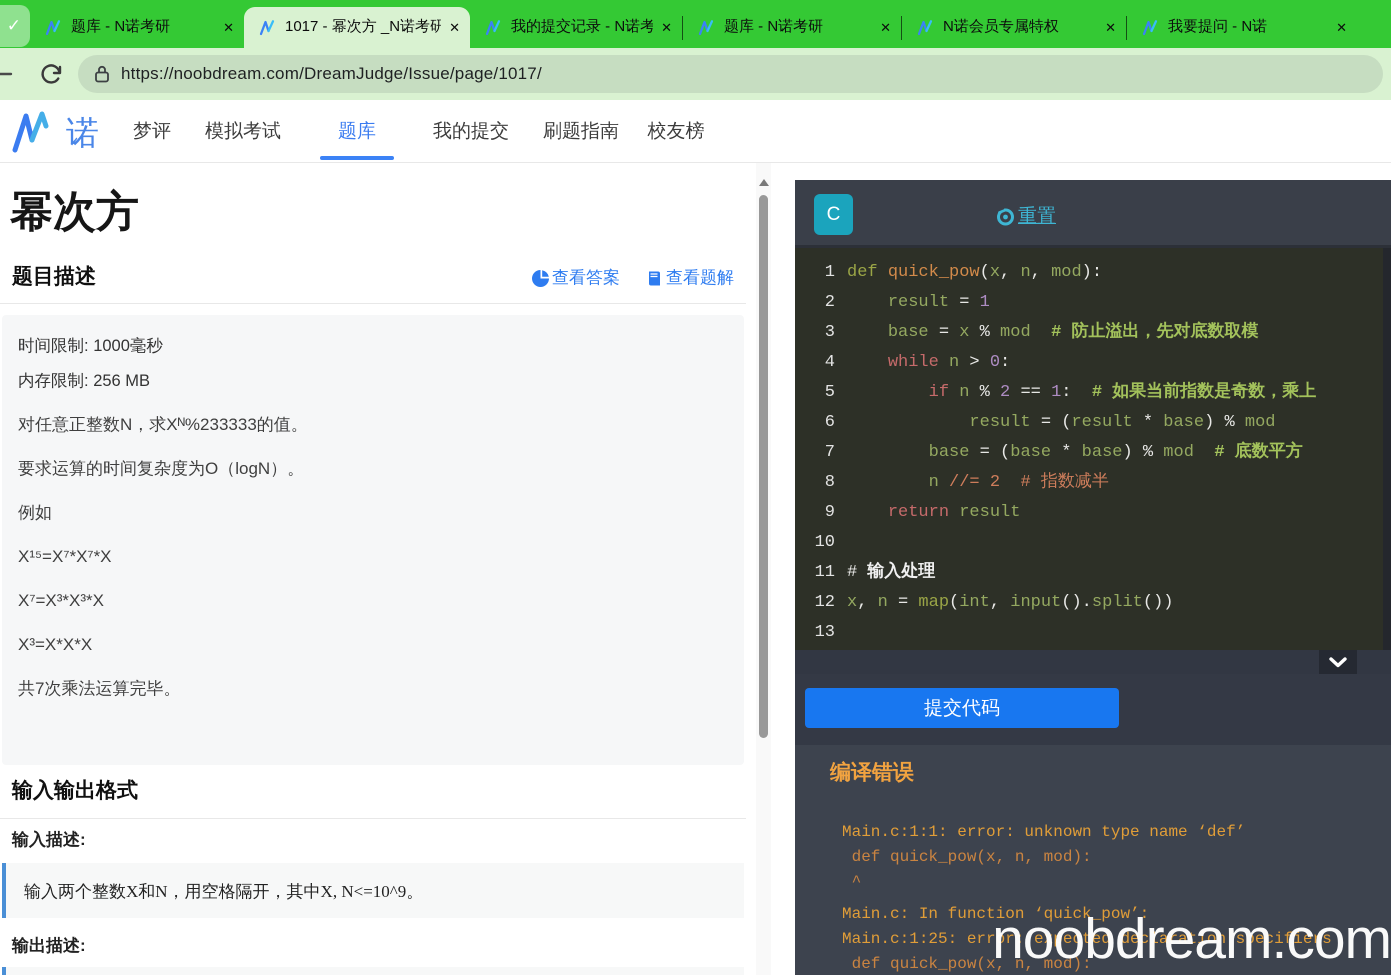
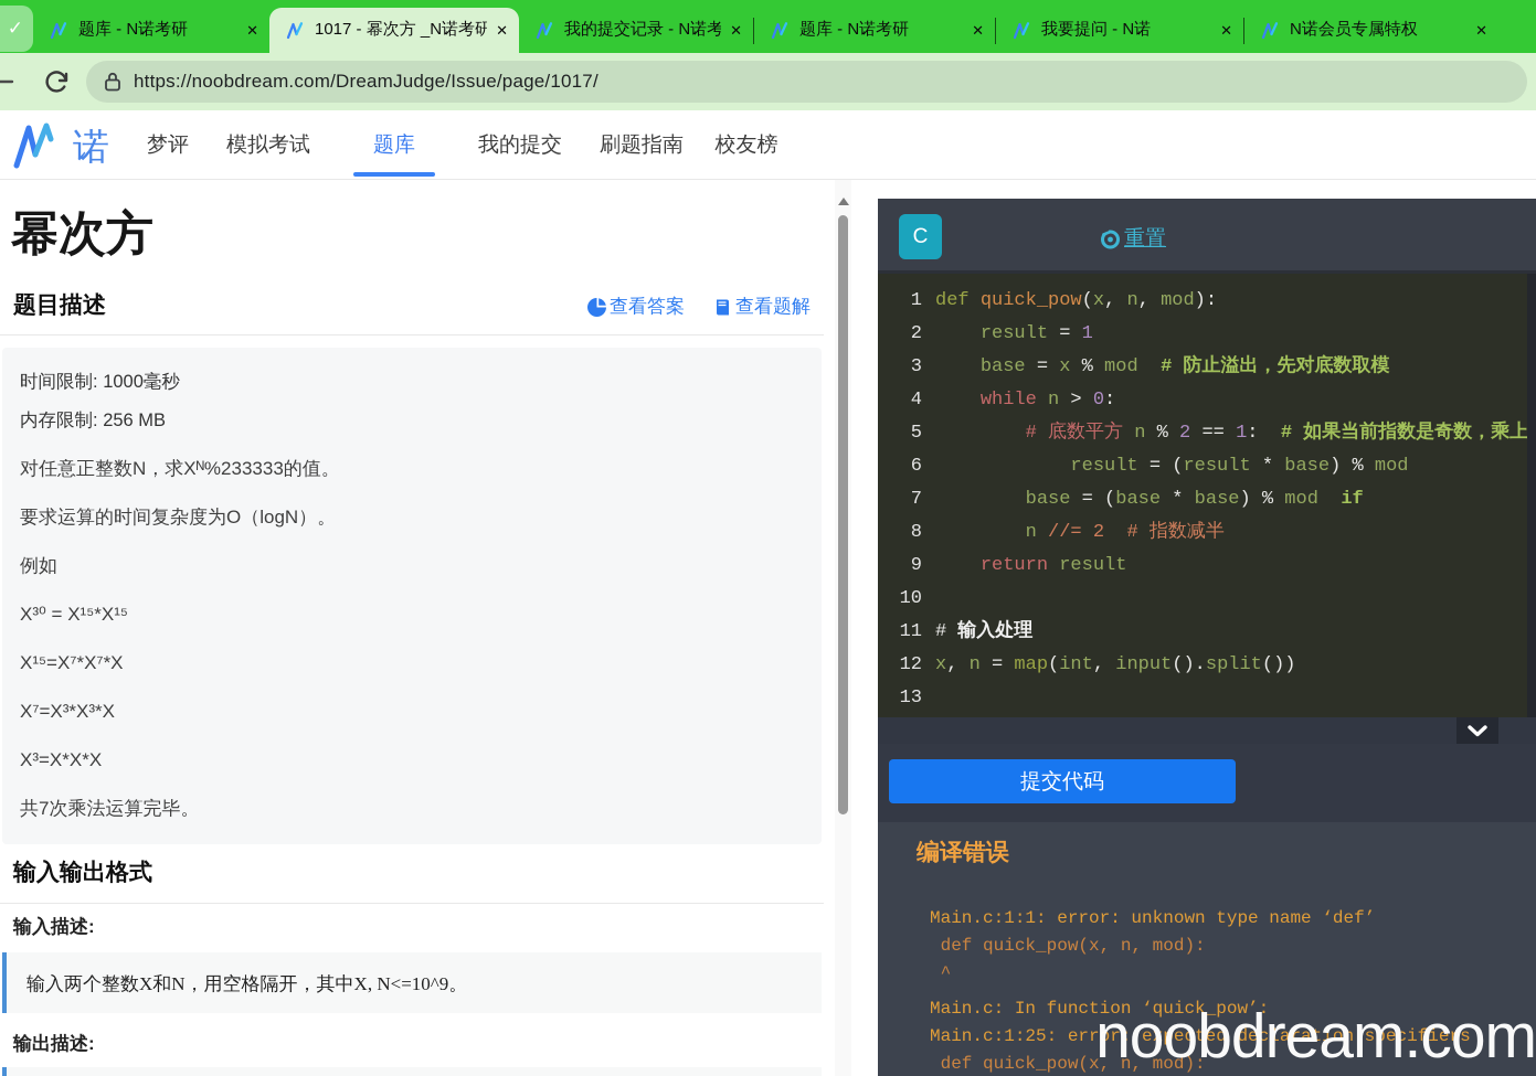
  ✓
  题库 - N诺考研
  ✕
  1017 - 幂次方 _N诺考研
  ✕
  我的提交记录 - N诺考
  ✕
  题库 - N诺考研
  ✕
- N诺会员专属特权
+ 我要提问 - N诺
  ✕
- 我要提问 - N诺
+ N诺会员专属特权
  ✕
  https://noobdream.com/DreamJudge/Issue/page/1017/
  诺
  梦评
  模拟考试
  题库
  我的提交
  刷题指南
  校友榜
  幂次方
  题目描述
  查看答案
  查看题解
  时间限制: 1000毫秒
  内存限制: 256 MB
  对任意正整数N，求Xᴺ%233333的值。
  要求运算的时间复杂度为O（logN）。
  例如
+ X³⁰ = X¹⁵*X¹⁵
  X¹⁵=X⁷*X⁷*X
  X⁷=X³*X³*X
  X³=X*X*X
  共7次乘法运算完毕。
  输入输出格式
  输入描述:
  输入两个整数X和N，用空格隔开，其中X, N<=10^9。
  输出描述:
  C
  重置
  1
  def quick_pow(x, n, mod):
  2
  result = 1
  3
  base = x % mod # 防止溢出，先对底数取模
  4
  while n > 0:
  5
- if n % 2 == 1: # 如果当前指数是奇数，乘上
+ # 底数平方 n % 2 == 1: # 如果当前指数是奇数，乘上
  6
  result = (result * base) % mod
  7
- base = (base * base) % mod # 底数平方
+ base = (base * base) % mod if
  8
  n //= 2 # 指数减半
  9
  return result
  10
  11
  # 输入处理
  12
  x, n = map(int, input().split())
  13
  提交代码
  编译错误
  Main.c:1:1: error: unknown type name ‘def’
  def quick_pow(x, n, mod):
  ^
  Main.c: In function ‘quick_pow’:
  Main.c:1:25: error: expected declaration specifiers
  def quick_pow(x, n, mod):
  noobdream.com
